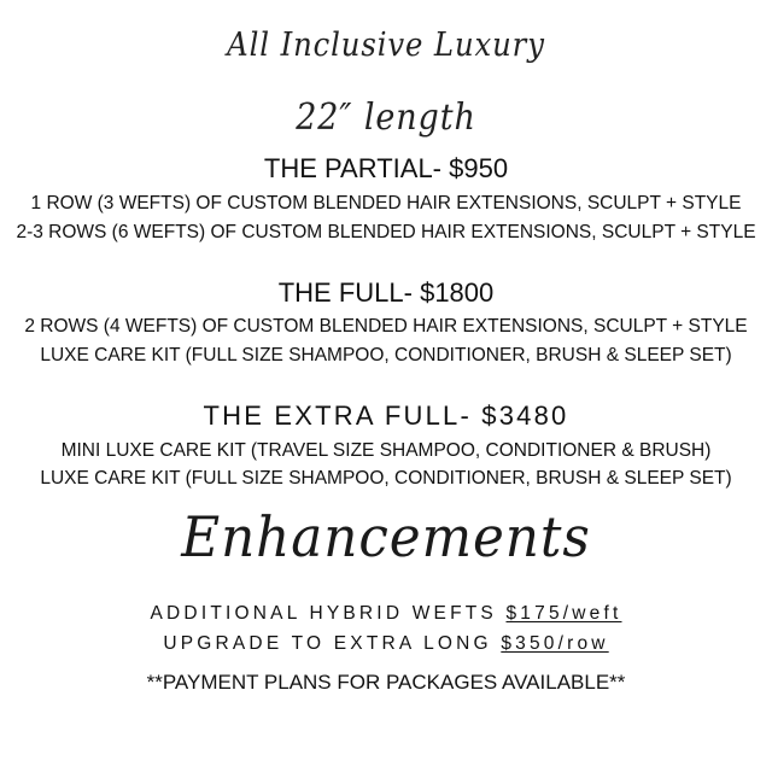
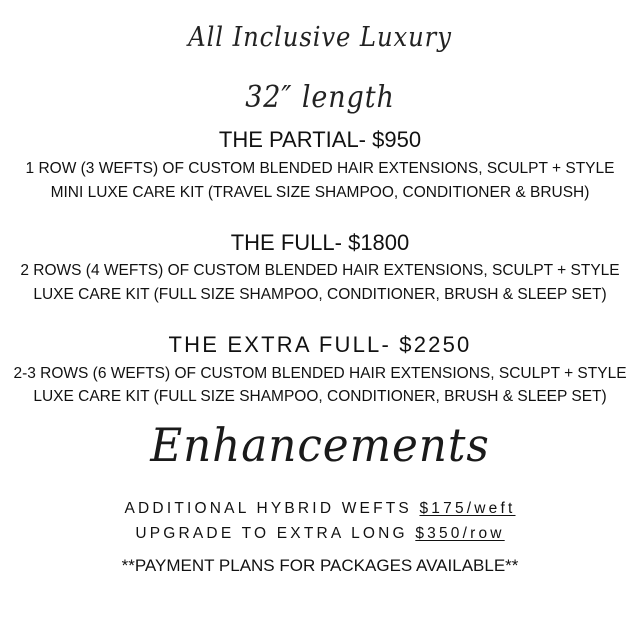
  All Inclusive Luxury
- 22″ length
+ 32″ length
  THE PARTIAL- $950
  1 ROW (3 WEFTS) OF CUSTOM BLENDED HAIR EXTENSIONS, SCULPT + STYLE
- 2-3 ROWS (6 WEFTS) OF CUSTOM BLENDED HAIR EXTENSIONS, SCULPT + STYLE
+ MINI LUXE CARE KIT (TRAVEL SIZE SHAMPOO, CONDITIONER & BRUSH)
  THE FULL- $1800
  2 ROWS (4 WEFTS) OF CUSTOM BLENDED HAIR EXTENSIONS, SCULPT + STYLE
  LUXE CARE KIT (FULL SIZE SHAMPOO, CONDITIONER, BRUSH & SLEEP SET)
- THE EXTRA FULL- $3480
+ THE EXTRA FULL- $2250
- MINI LUXE CARE KIT (TRAVEL SIZE SHAMPOO, CONDITIONER & BRUSH)
+ 2-3 ROWS (6 WEFTS) OF CUSTOM BLENDED HAIR EXTENSIONS, SCULPT + STYLE
  LUXE CARE KIT (FULL SIZE SHAMPOO, CONDITIONER, BRUSH & SLEEP SET)
  Enhancements
  ADDITIONAL HYBRID WEFTS $175/weft
  UPGRADE TO EXTRA LONG $350/row
  **PAYMENT PLANS FOR PACKAGES AVAILABLE**
